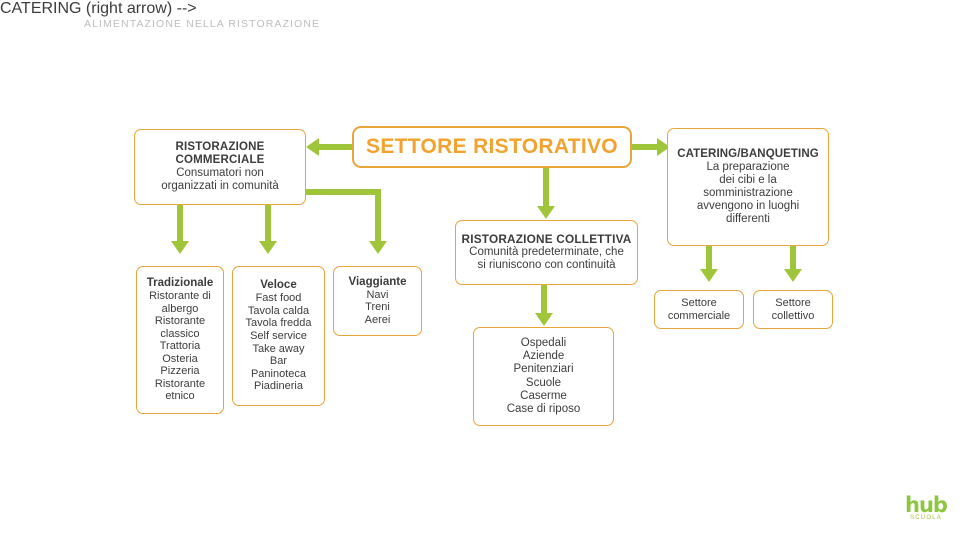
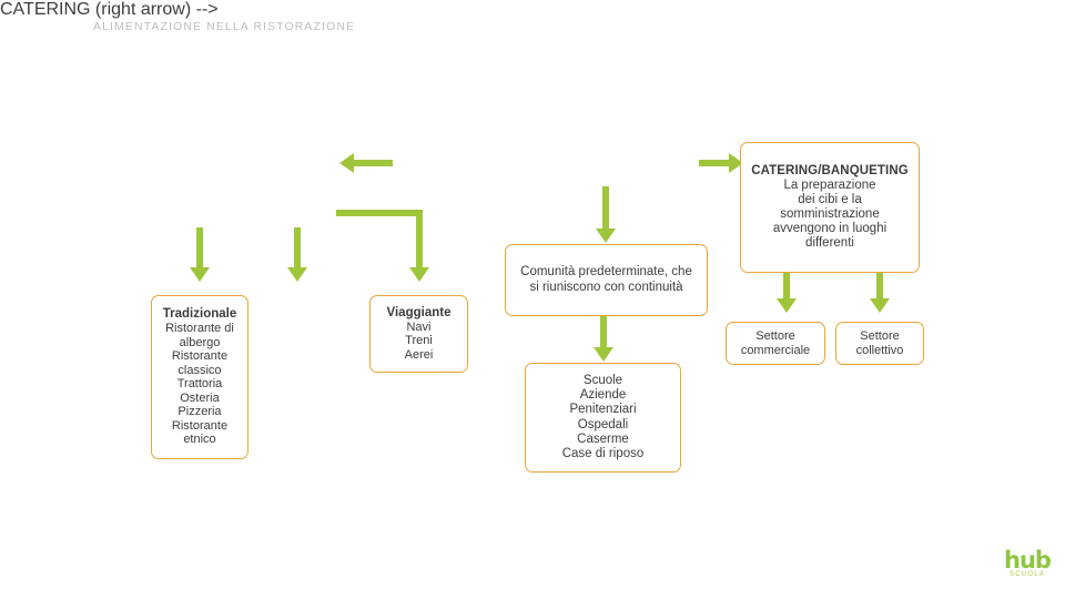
  ALIMENTAZIONE NELLA RISTORAZIONE
  CATERING (right arrow) -->
- SETTORE RISTORATIVO
- RISTORAZIONE
- COMMERCIALE
- Consumatori non
- organizzati in comunità
  CATERING/BANQUETING
  La preparazione
  dei cibi e la
  somministrazione
  avvengono in luoghi
  differenti
- RISTORAZIONE COLLETTIVA
  Comunità predeterminate, che
  si riuniscono con continuità
  Tradizionale
  Ristorante di
  albergo
  Ristorante
  classico
  Trattoria
  Osteria
  Pizzeria
  Ristorante
  etnico
- Veloce
- Fast food
- Tavola calda
- Tavola fredda
- Self service
- Take away
- Bar
- Paninoteca
- Piadineria
  Viaggiante
  Navi
  Treni
  Aerei
- Ospedali
+ Scuole
  Aziende
  Penitenziari
- Scuole
+ Ospedali
  Caserme
  Case di riposo
  Settore
  commerciale
  Settore
  collettivo
  hub
